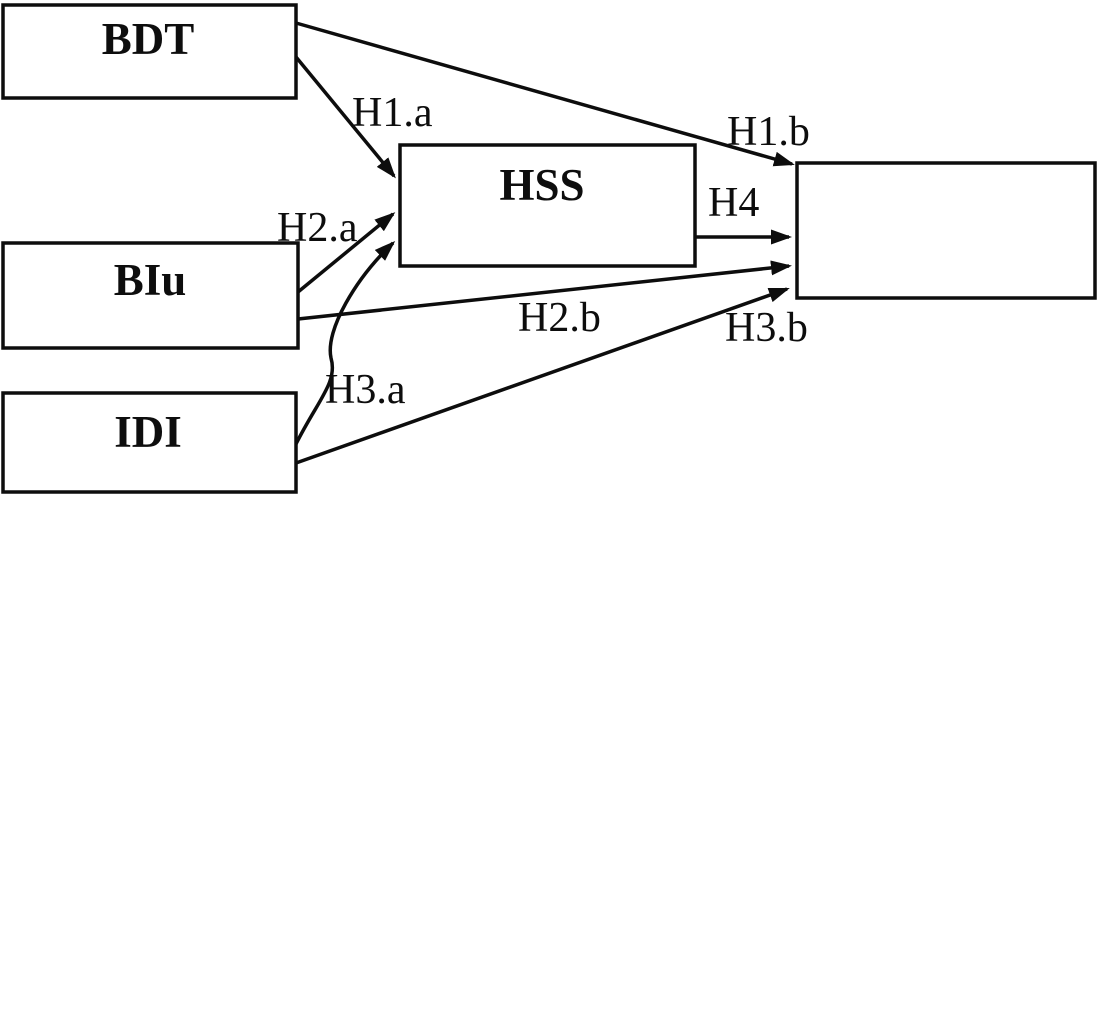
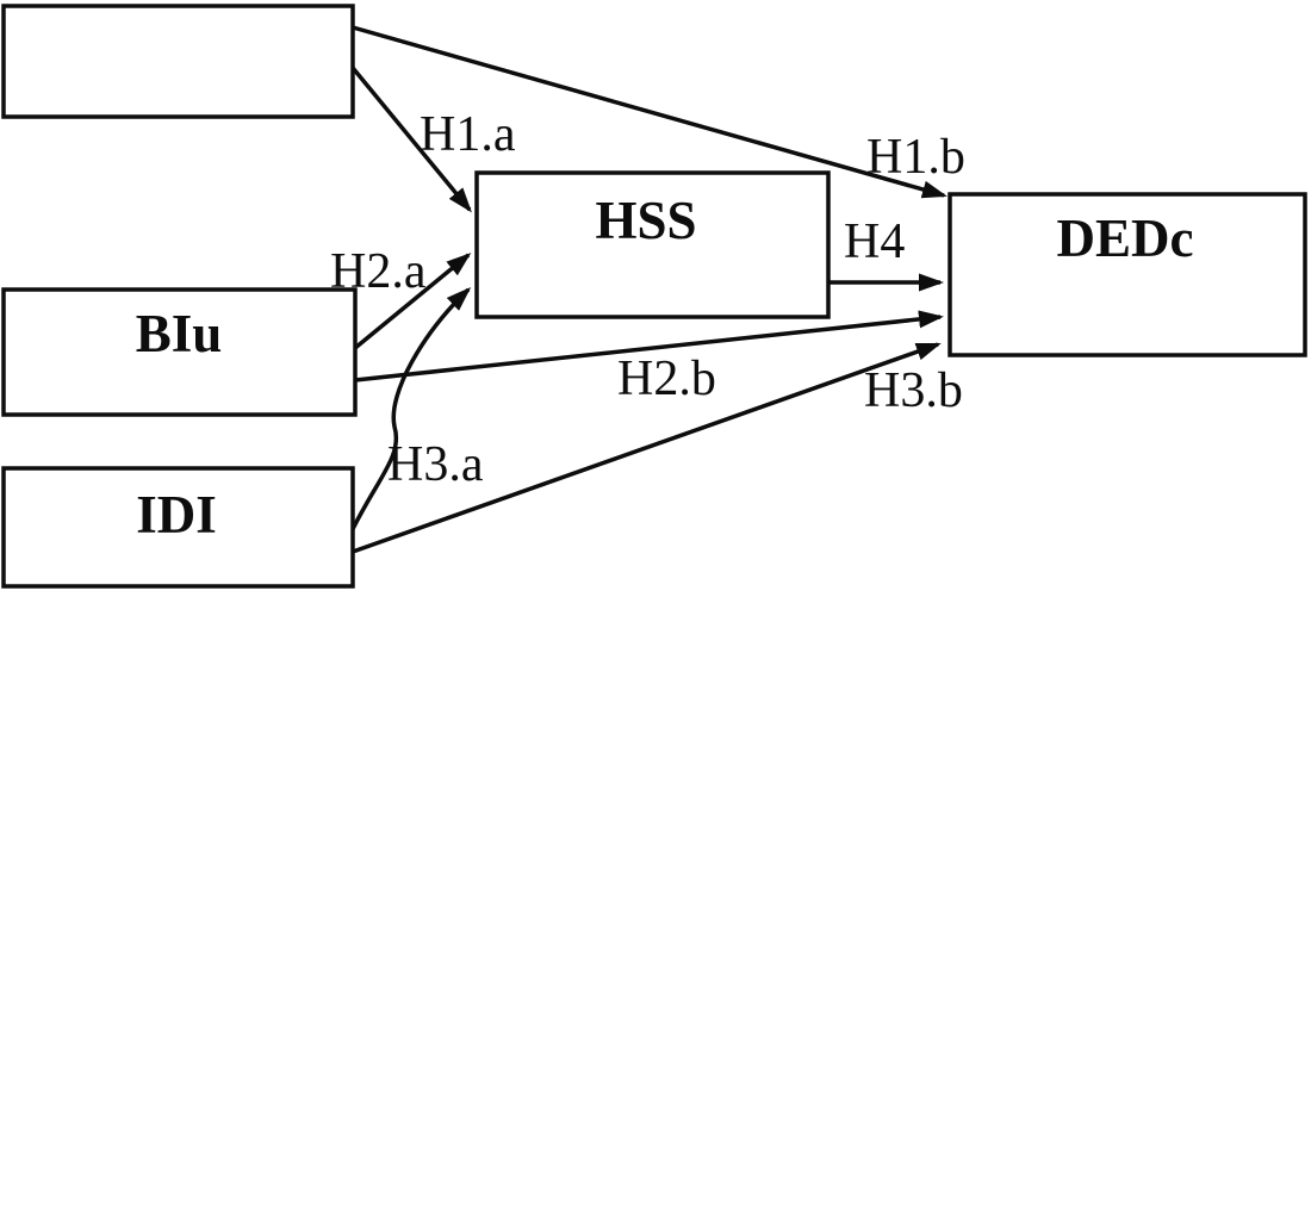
- BDT
  BIu
  IDI
  HSS
+ DEDc
  H1.a
  H1.b
  H2.a
  H2.b
  H3.a
  H3.b
  H4
